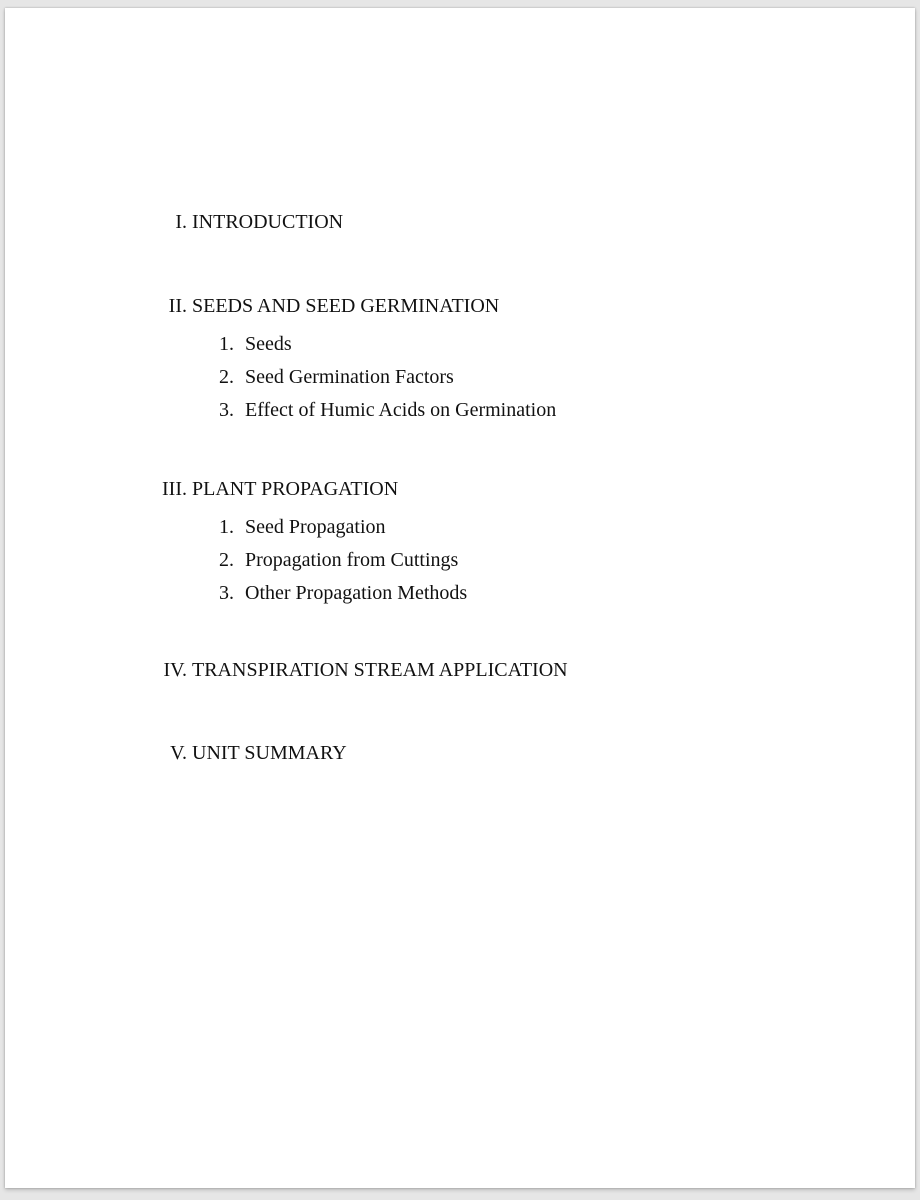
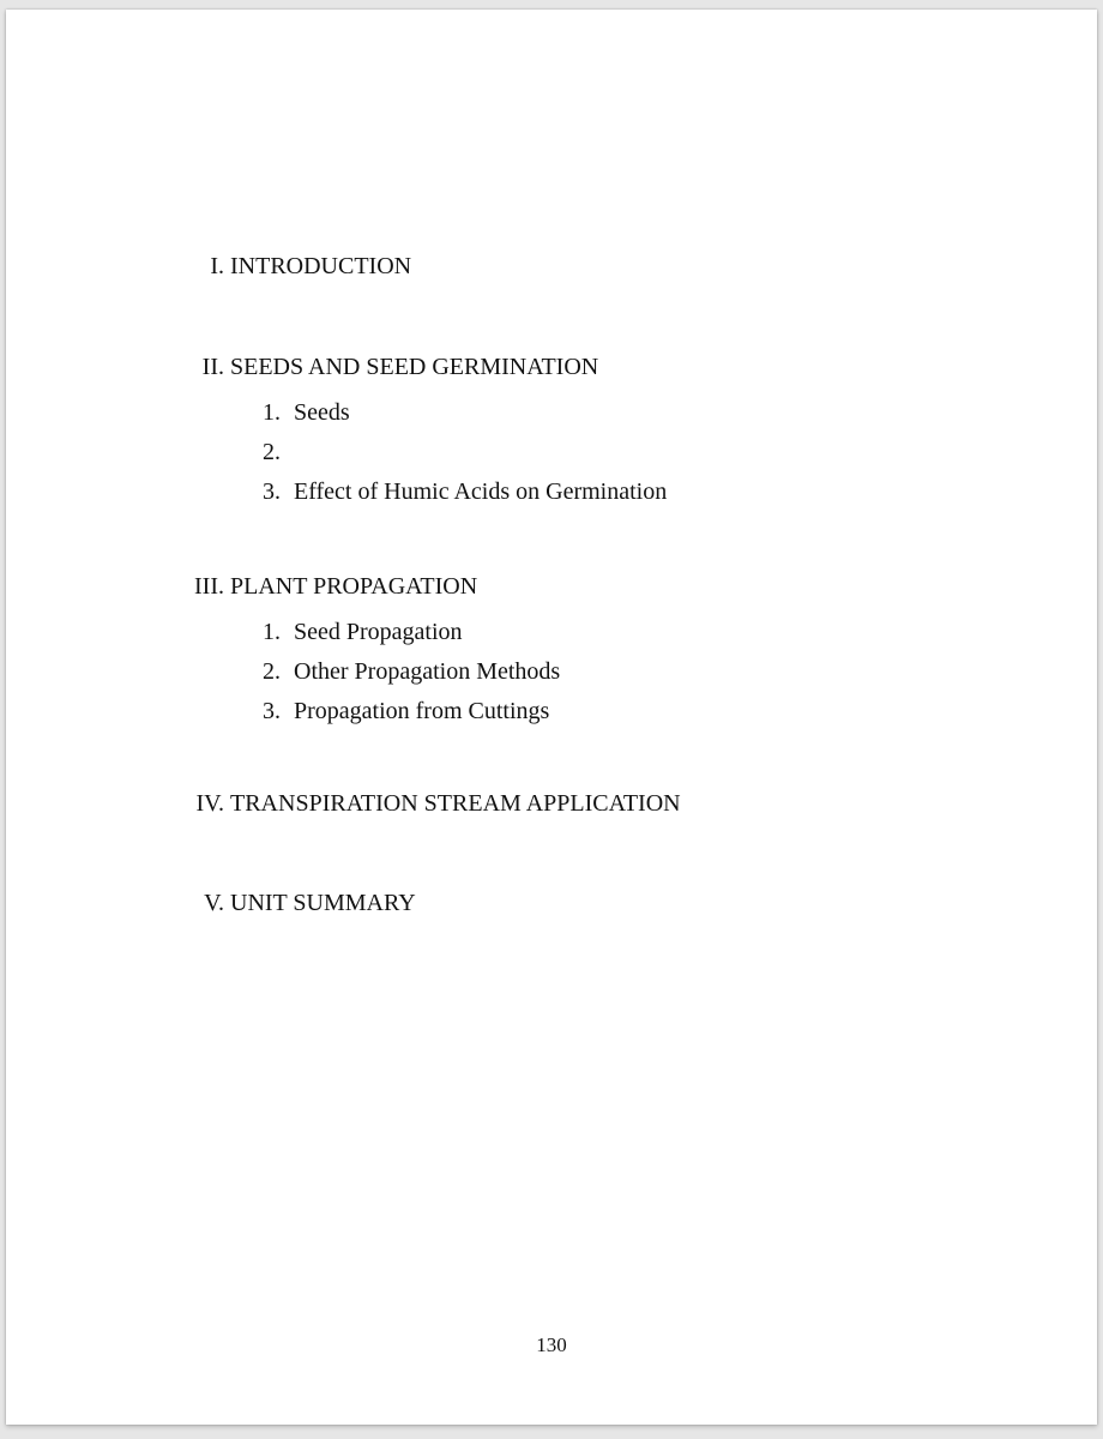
  I.
  INTRODUCTION
  II.
  SEEDS AND SEED GERMINATION
  1.
  Seeds
  2.
- Seed Germination Factors
  3.
  Effect of Humic Acids on Germination
  III.
  PLANT PROPAGATION
  1.
  Seed Propagation
  2.
- Propagation from Cuttings
+ Other Propagation Methods
  3.
- Other Propagation Methods
+ Propagation from Cuttings
  IV.
  TRANSPIRATION STREAM APPLICATION
  V.
  UNIT SUMMARY
+ 130
